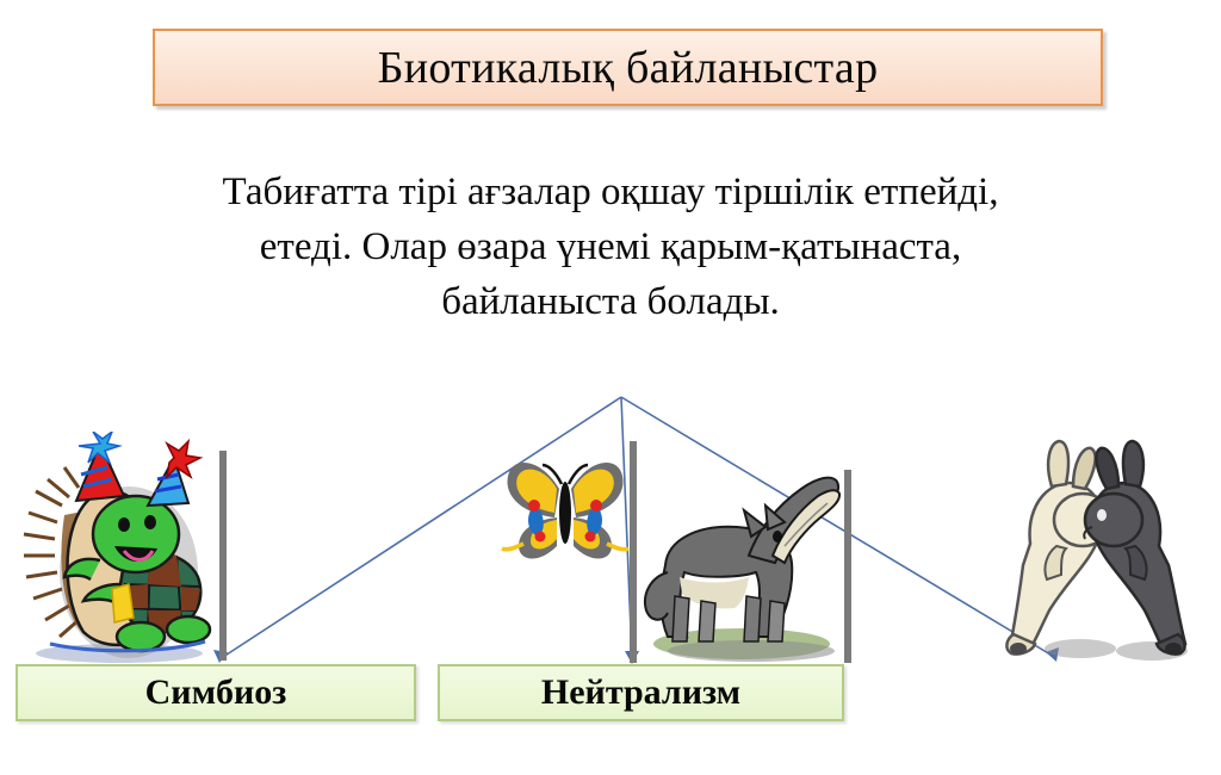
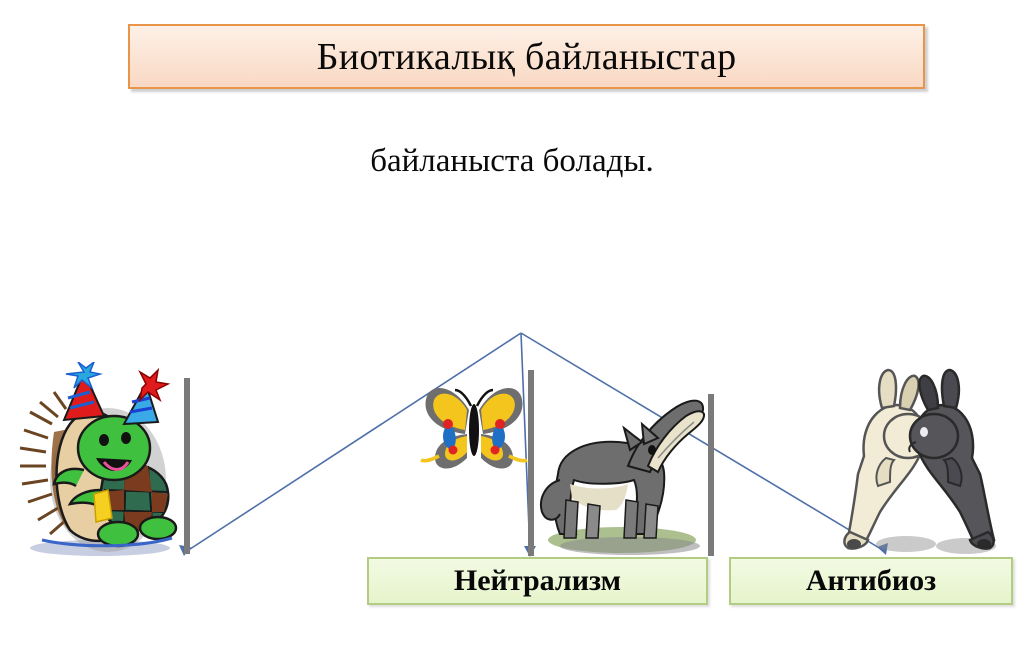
  Биотикалық байланыстар
- Табиғатта тірі ағзалар оқшау тіршілік етпейді,
- етеді. Олар өзара үнемі қарым-қатынаста,
  байланыста болады.
- Симбиоз
  Нейтрализм
+ Антибиоз
